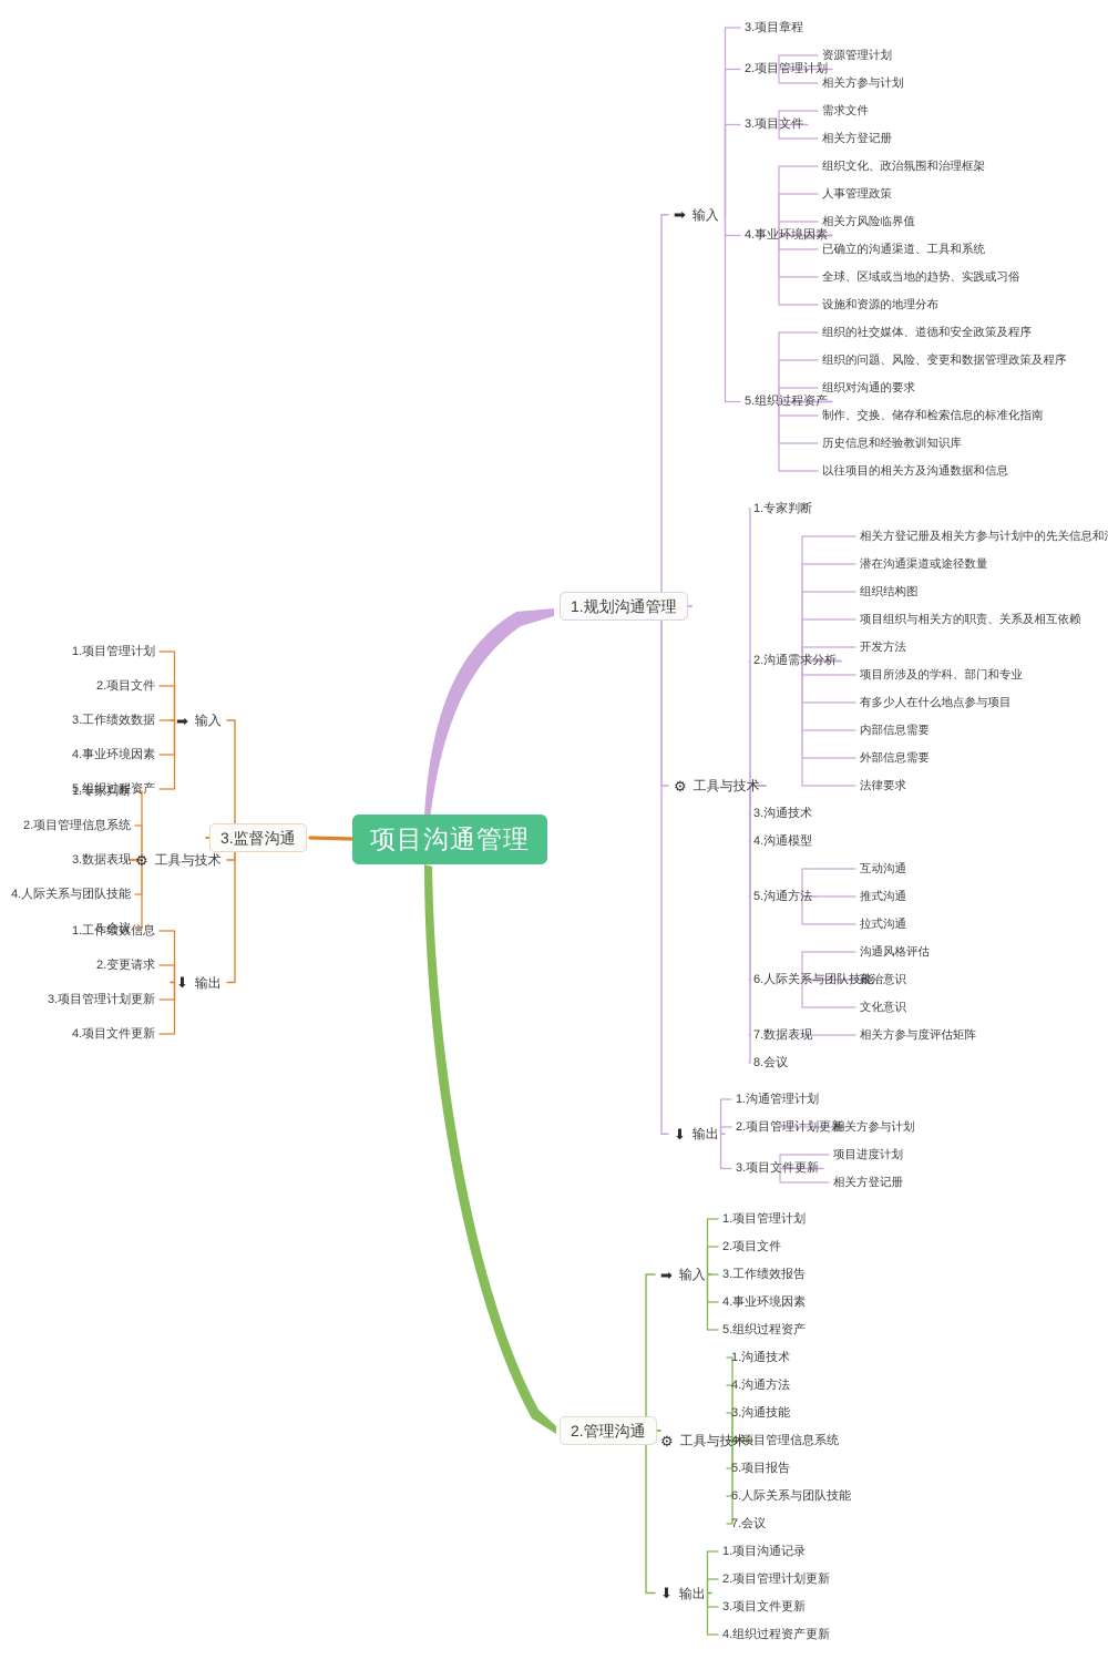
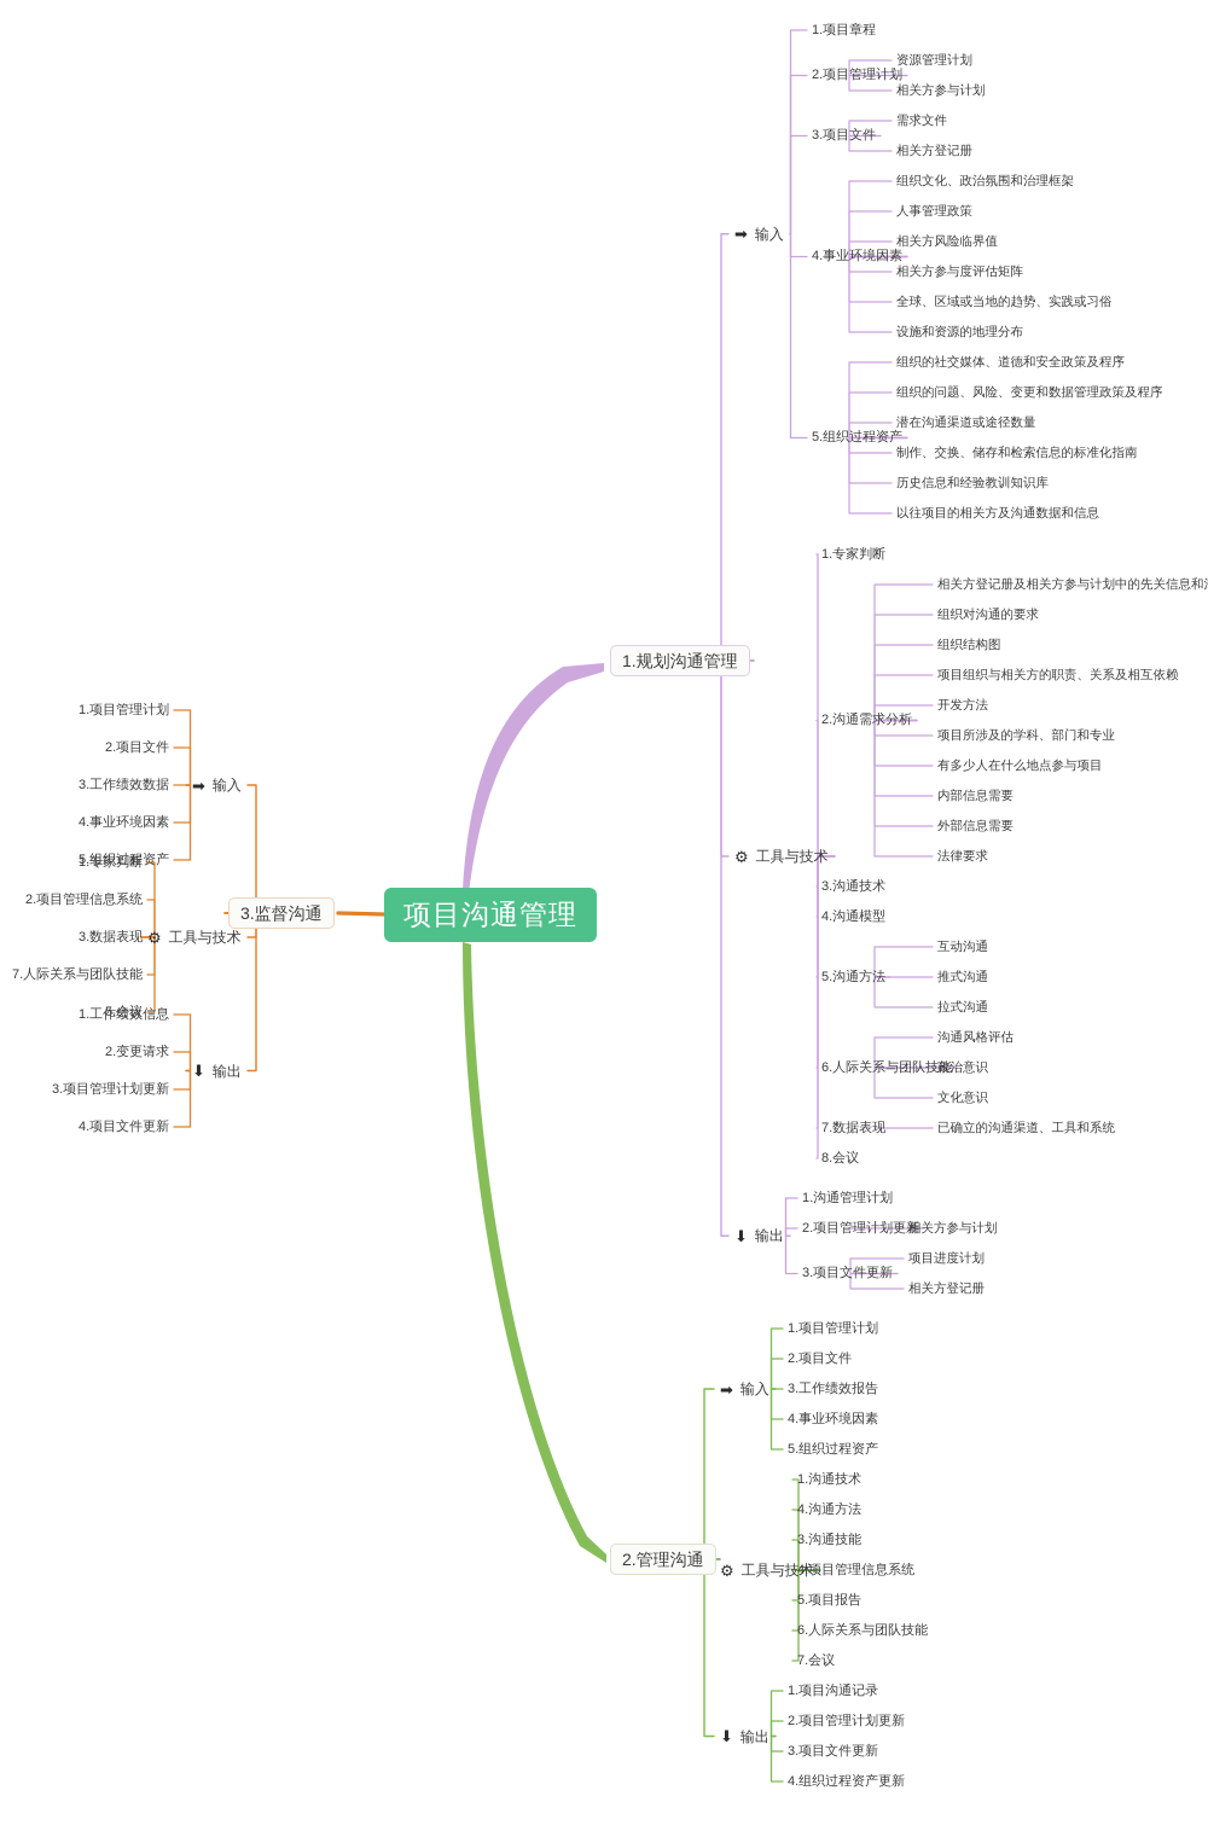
- 3.项目章程
+ 1.项目章程
  2.项目管理计划
  资源管理计划
  相关方参与计划
  3.项目文件
  需求文件
  相关方登记册
  4.事业环境因素
  组织文化、政治氛围和治理框架
  人事管理政策
  相关方风险临界值
- 已确立的沟通渠道、工具和系统
+ 相关方参与度评估矩阵
  全球、区域或当地的趋势、实践或习俗
  设施和资源的地理分布
  5.组织过程资产
  组织的社交媒体、道德和安全政策及程序
  组织的问题、风险、变更和数据管理政策及程序
- 组织对沟通的要求
+ 潜在沟通渠道或途径数量
  制作、交换、储存和检索信息的标准化指南
  历史信息和经验教训知识库
  以往项目的相关方及沟通数据和信息
  ➡
  输入
  1.专家判断
  2.沟通需求分析
  相关方登记册及相关方参与计划中的先关信息和
- 潜在沟通渠道或途径数量
+ 组织对沟通的要求
  组织结构图
  项目组织与相关方的职责、关系及相互依赖
  开发方法
  项目所涉及的学科、部门和专业
  有多少人在什么地点参与项目
  内部信息需要
  外部信息需要
  法律要求
  3.沟通技术
  4.沟通模型
  5.沟通方法
  互动沟通
  推式沟通
  拉式沟通
  6.人际关系与团队技能
  沟通风格评估
  政治意识
  文化意识
  7.数据表现
- 相关方参与度评估矩阵
+ 已确立的沟通渠道、工具和系统
  8.会议
  ⚙
  工具与技术
  1.沟通管理计划
  2.项目管理计划更新
  相关方参与计划
  3.项目文件更新
  项目进度计划
  相关方登记册
  ⬇
  输出
  1.规划沟通管理
  1.项目管理计划
  2.项目文件
  3.工作绩效报告
  4.事业环境因素
  5.组织过程资产
  ➡
  输入
  1.沟通技术
  4.沟通方法
  3.沟通技能
  4.项目管理信息系统
  5.项目报告
  6.人际关系与团队技能
  7.会议
  ⚙
  工具与技术
  1.项目沟通记录
  2.项目管理计划更新
  3.项目文件更新
  4.组织过程资产更新
  ⬇
  输出
  2.管理沟通
  1.项目管理计划
  2.项目文件
  3.工作绩效数据
  4.事业环境因素
  5.组织过程资产
  ➡
  输入
  1.专家判断
  2.项目管理信息系统
  3.数据表现
- 4.人际关系与团队技能
+ 7.人际关系与团队技能
  5.会议
  ⚙
  工具与技术
  1.工作绩效信息
  2.变更请求
  3.项目管理计划更新
  4.项目文件更新
  ⬇
  输出
  3.监督沟通
  项目沟通管理
